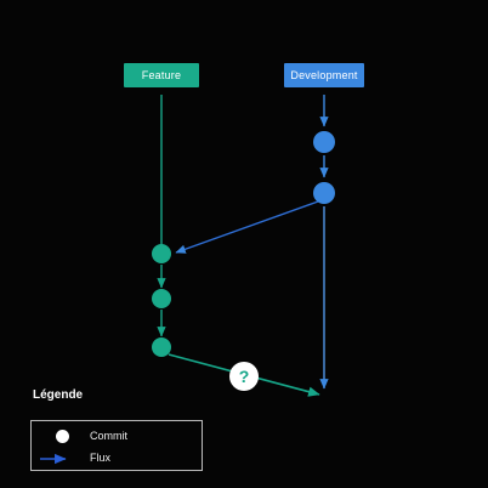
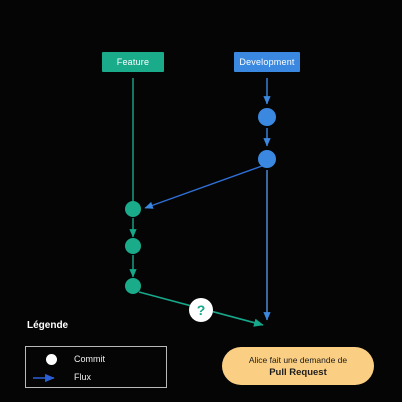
  Feature
  Development
  ?
  Légende
  Commit
  Flux
+ Alice fait une demande de
+ Pull Request
